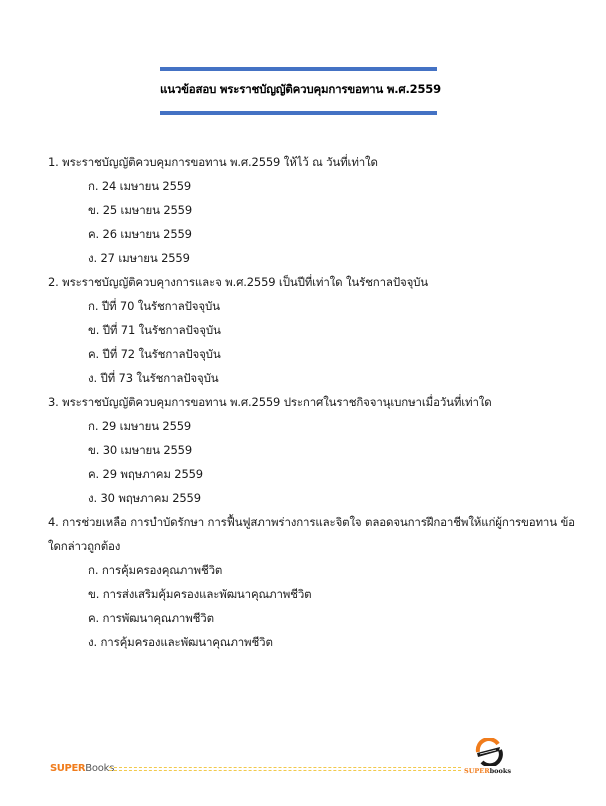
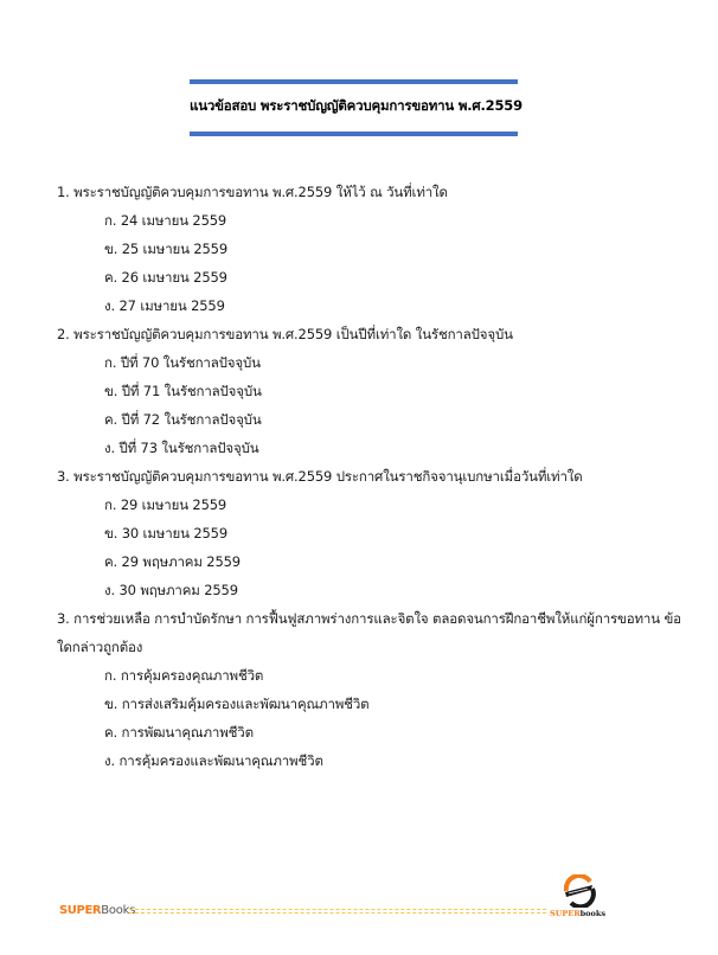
  แนวข้อสอบ พระราชบัญญัติควบคุมการขอทาน พ.ศ.2559
  1. พระราชบัญญัติควบคุมการขอทาน พ.ศ.2559 ให้ไว้ ณ วันที่เท่าใด
  ก. 24 เมษายน 2559
  ข. 25 เมษายน 2559
  ค. 26 เมษายน 2559
  ง. 27 เมษายน 2559
- 2. พระราชบัญญัติควบคุางการและจ พ.ศ.2559 เป็นปีที่เท่าใด ในรัชกาลปัจจุบัน
+ 2. พระราชบัญญัติควบคุมการขอทาน พ.ศ.2559 เป็นปีที่เท่าใด ในรัชกาลปัจจุบัน
  ก. ปีที่ 70 ในรัชกาลปัจจุบัน
  ข. ปีที่ 71 ในรัชกาลปัจจุบัน
  ค. ปีที่ 72 ในรัชกาลปัจจุบัน
  ง. ปีที่ 73 ในรัชกาลปัจจุบัน
  3. พระราชบัญญัติควบคุมการขอทาน พ.ศ.2559 ประกาศในราชกิจจานุเบกษาเมื่อวันที่เท่าใด
  ก. 29 เมษายน 2559
  ข. 30 เมษายน 2559
  ค. 29 พฤษภาคม 2559
  ง. 30 พฤษภาคม 2559
- 4. การช่วยเหลือ การบำบัดรักษา การฟื้นฟูสภาพร่างการและจิตใจ ตลอดจนการฝึกอาชีพให้แก่ผู้การขอทาน ข้อ
+ 3. การช่วยเหลือ การบำบัดรักษา การฟื้นฟูสภาพร่างการและจิตใจ ตลอดจนการฝึกอาชีพให้แก่ผู้การขอทาน ข้อ
  ใดกล่าวถูกต้อง
  ก. การคุ้มครองคุณภาพชีวิต
  ข. การส่งเสริมคุ้มครองและพัฒนาคุณภาพชีวิต
  ค. การพัฒนาคุณภาพชีวิต
  ง. การคุ้มครองและพัฒนาคุณภาพชีวิต
  SUPERBooks
  SUPERbooks
